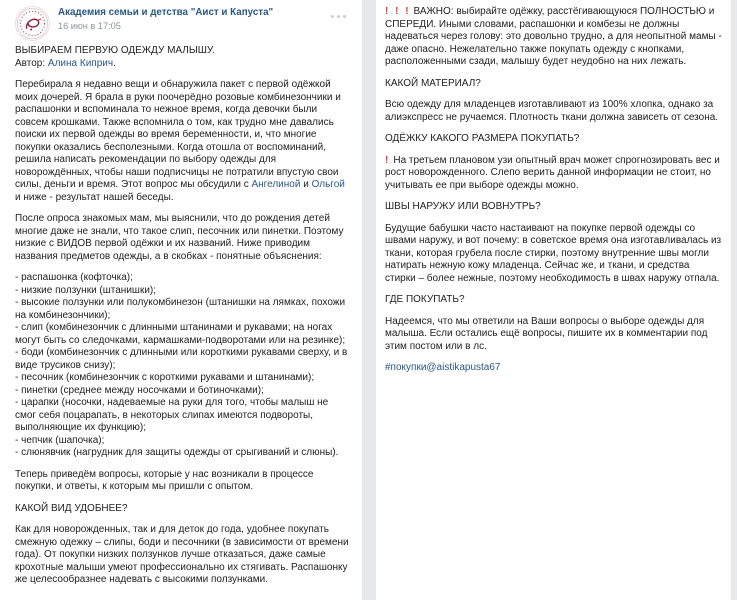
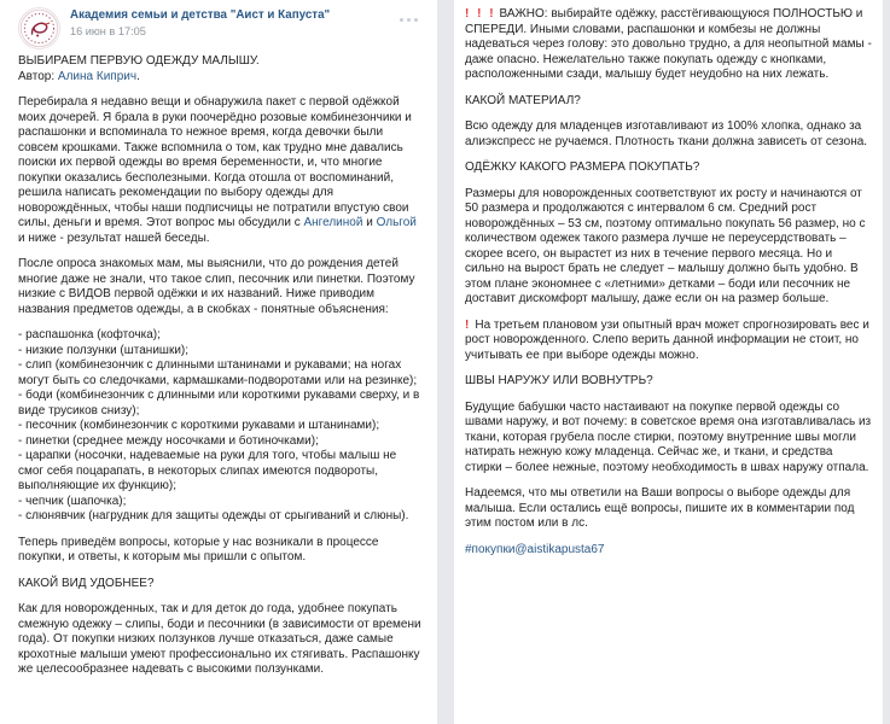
  Академия семьи и детства "Аист и Капуста"
  16 июн в 17:05
  ВЫБИРАЕМ ПЕРВУЮ ОДЕЖДУ МАЛЫШУ.
  Автор: Алина Киприч.
  Перебирала я недавно вещи и обнаружила пакет с первой одёжкой моих дочерей. Я брала в руки поочерёдно розовые комбинезончики и распашонки и вспоминала то нежное время, когда девочки были совсем крошками. Также вспомнила о том, как трудно мне давались поиски их первой одежды во время беременности, и, что многие покупки оказались бесполезными. Когда отошла от воспоминаний, решила написать рекомендации по выбору одежды для новорождённых, чтобы наши подписчицы не потратили впустую свои силы, деньги и время. Этот вопрос мы обсудили с Ангелиной и Ольгой и ниже - результат нашей беседы.
  После опроса знакомых мам, мы выяснили, что до рождения детей многие даже не знали, что такое слип, песочник или пинетки. Поэтому низкие с ВИДОВ первой одёжки и их названий. Ниже приводим названия предметов одежды, а в скобках - понятные объяснения:
  - распашонка (кофточка);
  - низкие ползунки (штанишки);
- - высокие ползунки или полукомбинезон (штанишки на лямках, похожи на комбинезончики);
  - слип (комбинезончик с длинными штанинами и рукавами; на ногах могут быть со следочками, кармашками-подворотами или на резинке);
  - боди (комбинезончик с длинными или короткими рукавами сверху, и в виде трусиков снизу);
  - песочник (комбинезончик с короткими рукавами и штанинами);
  - пинетки (среднее между носочками и ботиночками);
  - царапки (носочки, надеваемые на руки для того, чтобы малыш не смог себя поцарапать, в некоторых слипах имеются подвороты, выполняющие их функцию);
  - чепчик (шапочка);
  - слюнявчик (нагрудник для защиты одежды от срыгиваний и слюны).
  Теперь приведём вопросы, которые у нас возникали в процессе покупки, и ответы, к которым мы пришли с опытом.
  КАКОЙ ВИД УДОБНЕЕ?
  Как для новорожденных, так и для деток до года, удобнее покупать смежную одежку – слипы, боди и песочники (в зависимости от времени года). От покупки низких ползунков лучше отказаться, даже самые крохотные малыши умеют профессионально их стягивать. Распашонку же целесообразнее надевать с высокими ползунками.
  ! ! ! ВАЖНО: выбирайте одёжку, расстёгивающуюся ПОЛНОСТЬЮ и СПЕРЕДИ. Иными словами, распашонки и комбезы не должны надеваться через голову: это довольно трудно, а для неопытной мамы - даже опасно. Нежелательно также покупать одежду с кнопками, расположенными сзади, малышу будет неудобно на них лежать.
  КАКОЙ МАТЕРИАЛ?
  Всю одежду для младенцев изготавливают из 100% хлопка, однако за алиэкспресс не ручаемся. Плотность ткани должна зависеть от сезона.
  ОДЁЖКУ КАКОГО РАЗМЕРА ПОКУПАТЬ?
+ Размеры для новорожденных соответствуют их росту и начинаются от 50 размера и продолжаются с интервалом 6 см. Средний рост новорождённых – 53 см, поэтому оптимально покупать 56 размер, но с количеством одежек такого размера лучше не переусердствовать – скорее всего, он вырастет из них в течение первого месяца. Но и сильно на вырост брать не следует – малышу должно быть удобно. В этом плане экономнее с «летними» детками – боди или песочник не доставит дискомфорт малышу, даже если он на размер больше.
  ! На третьем плановом узи опытный врач может спрогнозировать вес и рост новорожденного. Слепо верить данной информации не стоит, но учитывать ее при выборе одежды можно.
  ШВЫ НАРУЖУ ИЛИ ВОВНУТРЬ?
  Будущие бабушки часто настаивают на покупке первой одежды со швами наружу, и вот почему: в советское время она изготавливалась из ткани, которая грубела после стирки, поэтому внутренние швы могли натирать нежную кожу младенца. Сейчас же, и ткани, и средства стирки – более нежные, поэтому необходимость в швах наружу отпала.
- ГДЕ ПОКУПАТЬ?
  Надеемся, что мы ответили на Ваши вопросы о выборе одежды для малыша. Если остались ещё вопросы, пишите их в комментарии под этим постом или в лс.
  #покупки@aistikapusta67
